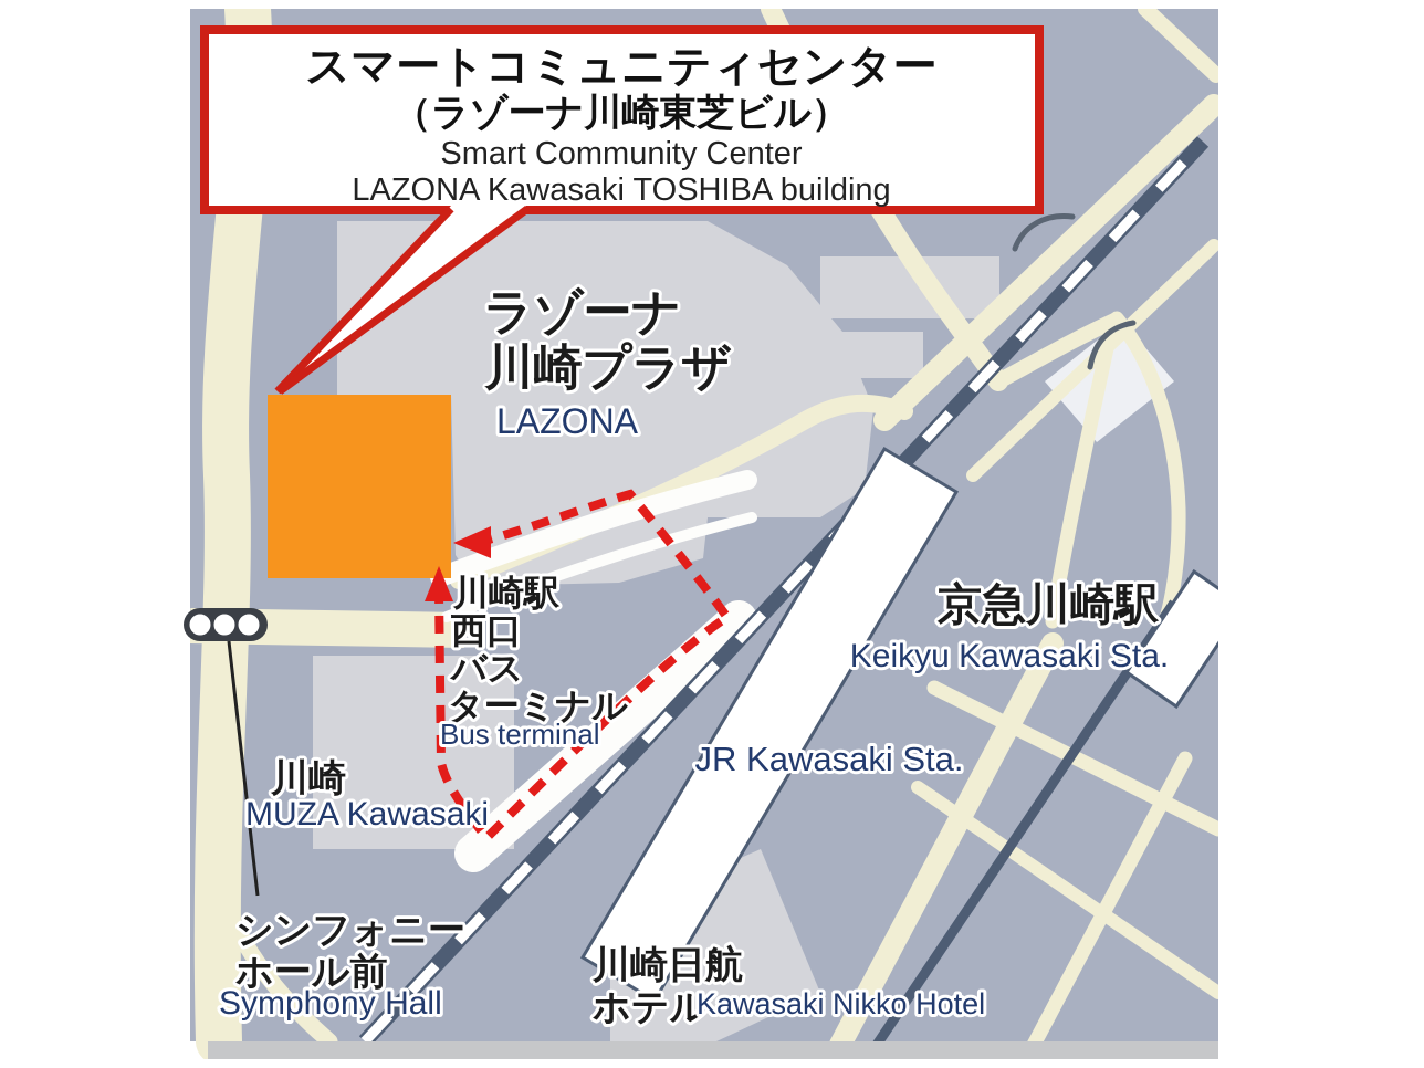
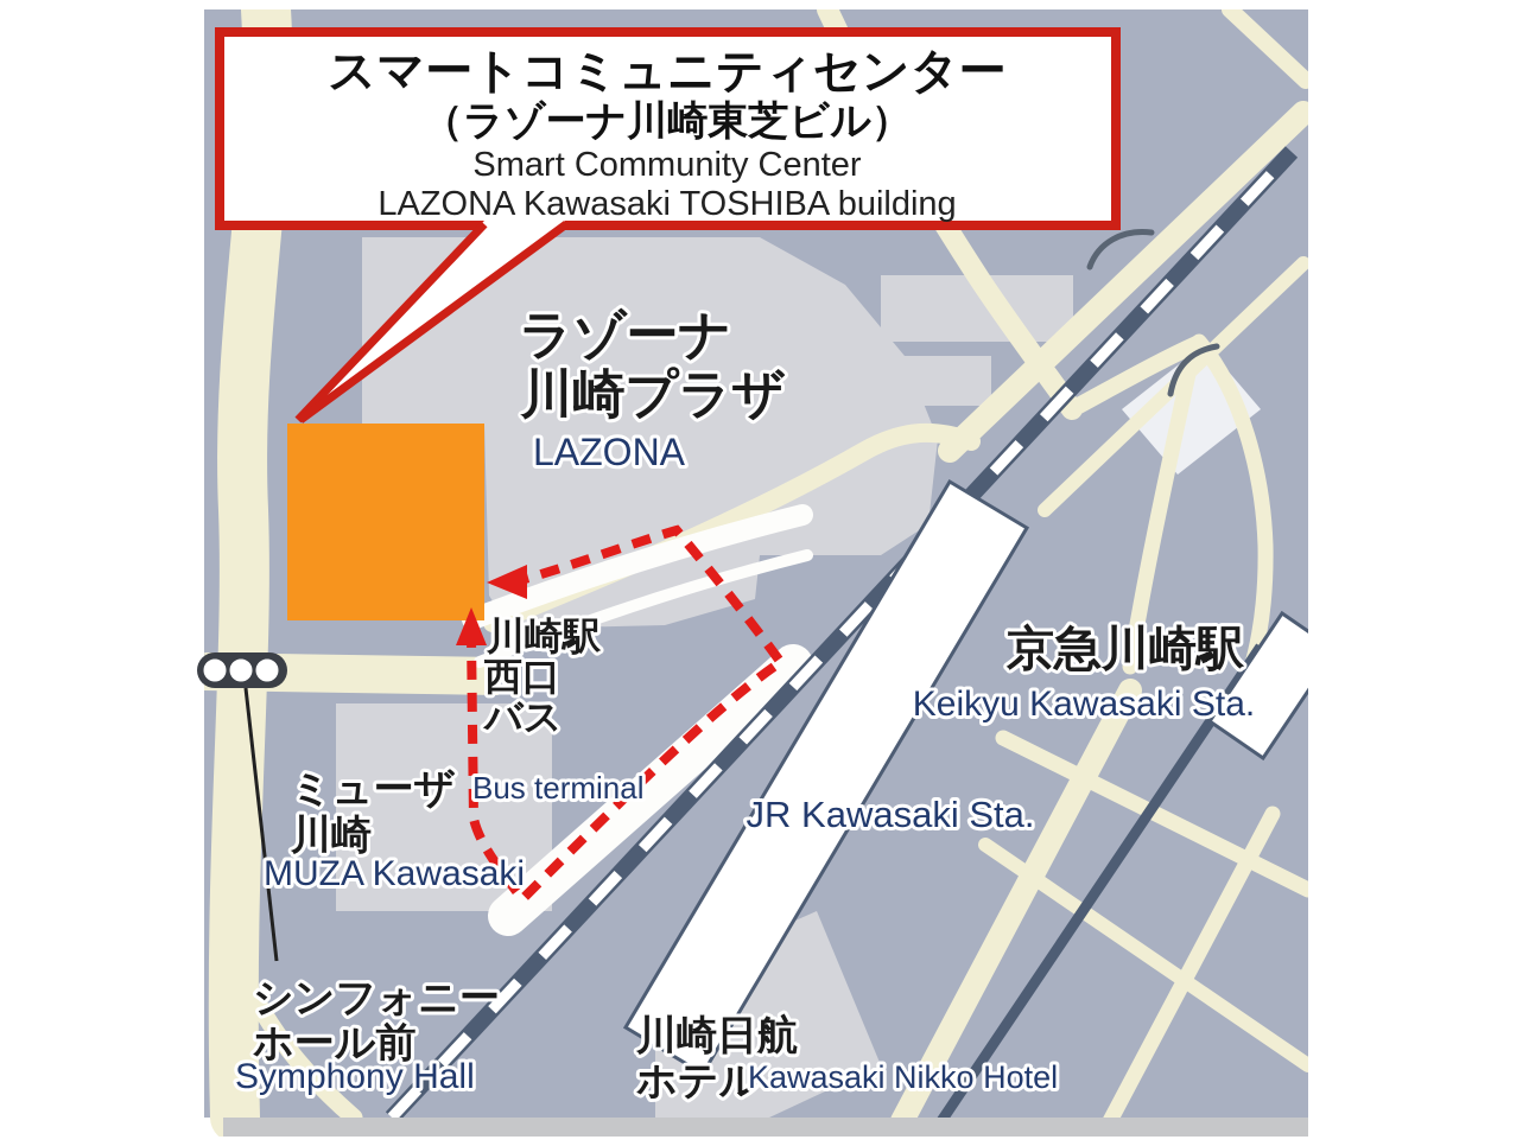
  スマートコミュニティセンター
  （ラゾーナ川崎東芝ビル）
  Smart Community Center
  LAZONA Kawasaki TOSHIBA building
  ラゾーナ
  川崎プラザ
  LAZONA
  川崎駅
  西口
  バス
- ターミナル
  Bus terminal
+ ミューザ
  川崎
  MUZA Kawasaki
  JR Kawasaki Sta.
  京急川崎駅
  Keikyu Kawasaki Sta.
  シンフォニー
  ホール前
  Symphony Hall
  川崎日航
  ホテル
  Kawasaki Nikko Hotel
